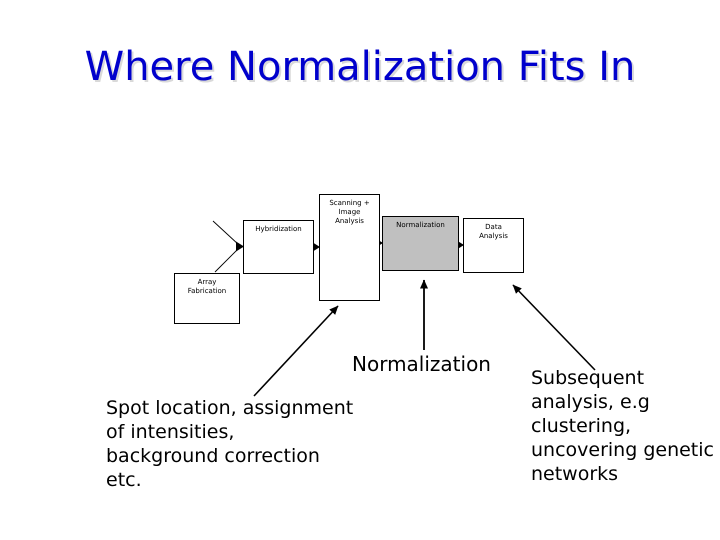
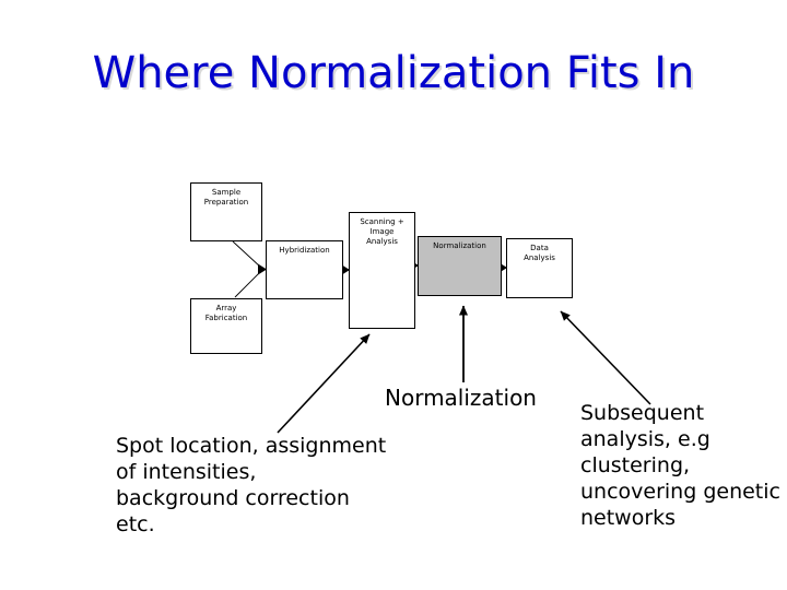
  Where Normalization Fits In
+ Sample
+ Preparation
  Array
  Fabrication
  Hybridization
  Scanning +
  Image
  Analysis
  Normalization
  Data
  Analysis
  Normalization
  Spot location, assignment
  of intensities,
  background correction
  etc.
  Subsequent
  analysis, e.g
  clustering,
  uncovering genetic
  networks
